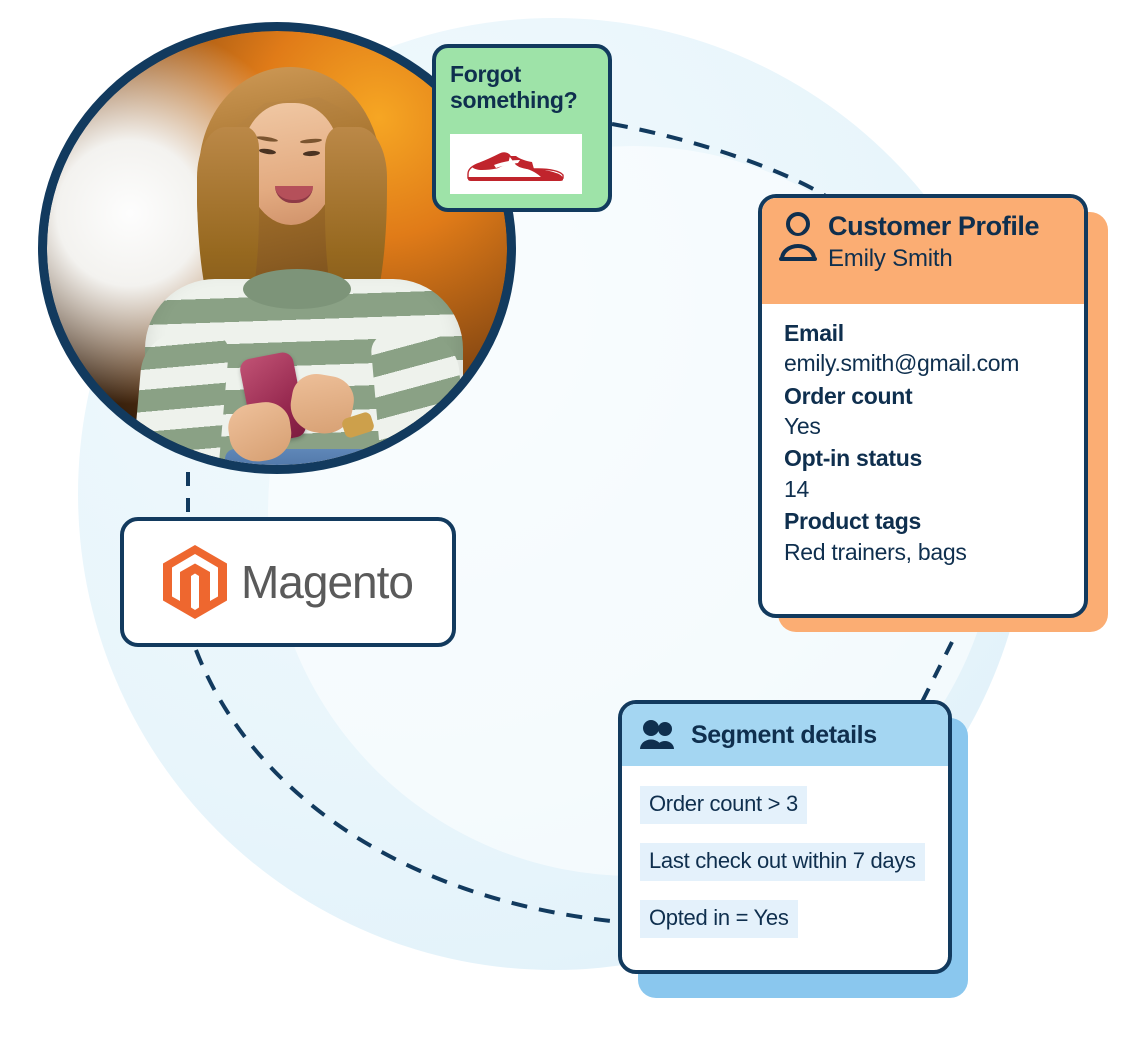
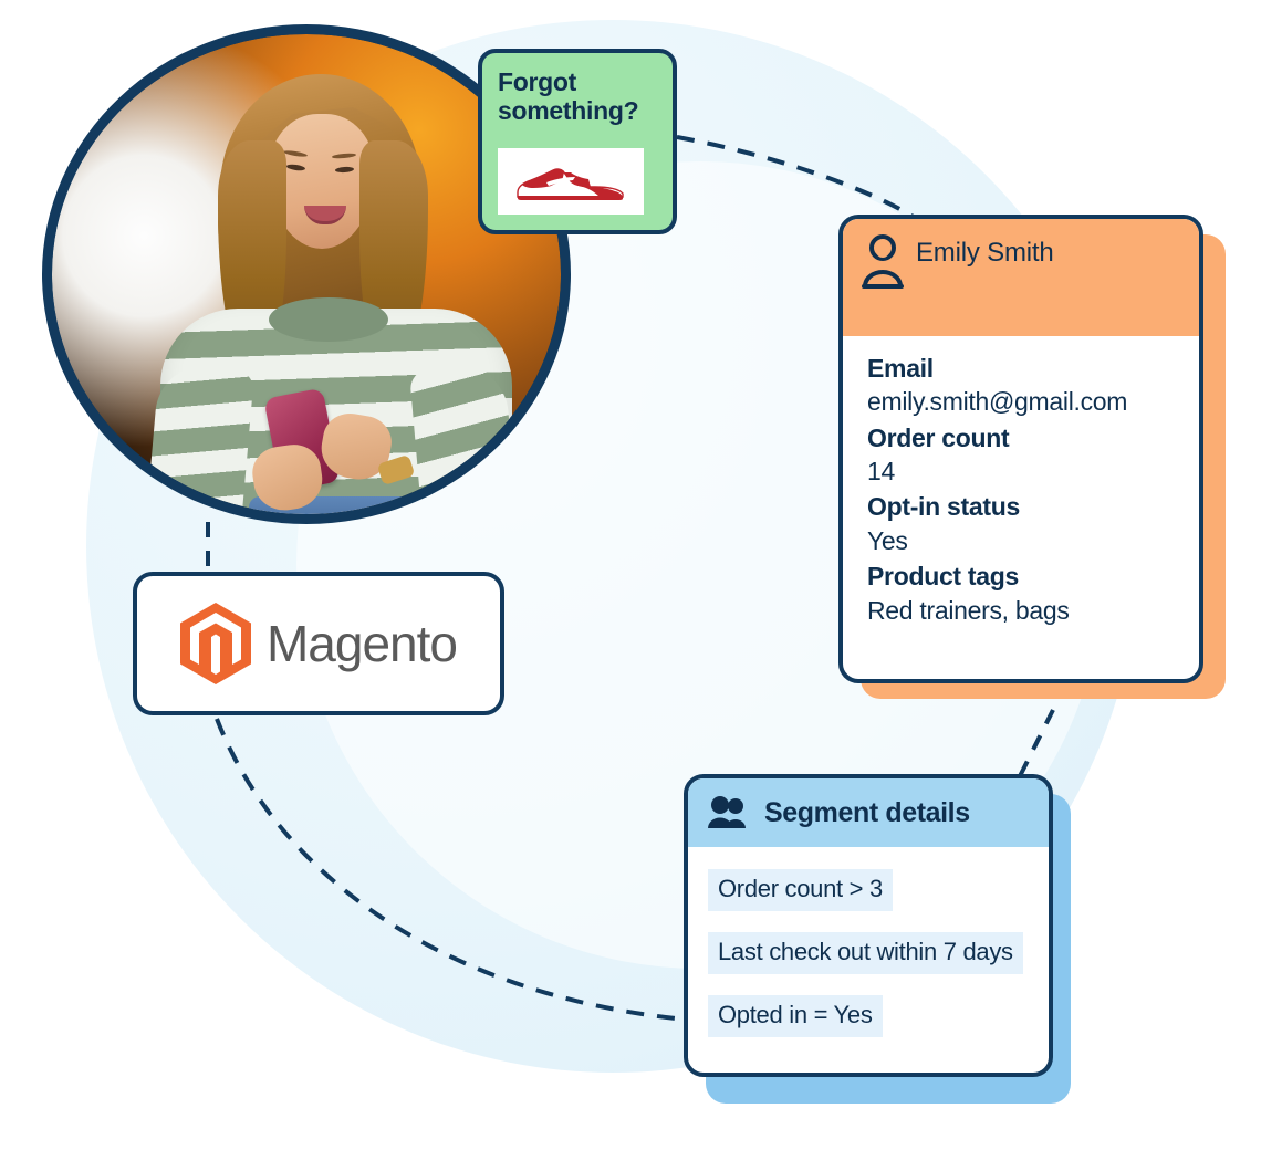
  Forgot
  something?
- Customer Profile
  Emily Smith
  Email
  emily.smith@gmail.com
  Order count
- Yes
+ 14
  Opt-in status
- 14
+ Yes
  Product tags
  Red trainers, bags
  Magento
  Segment details
  Order count > 3
  Last check out within 7 days
  Opted in = Yes
